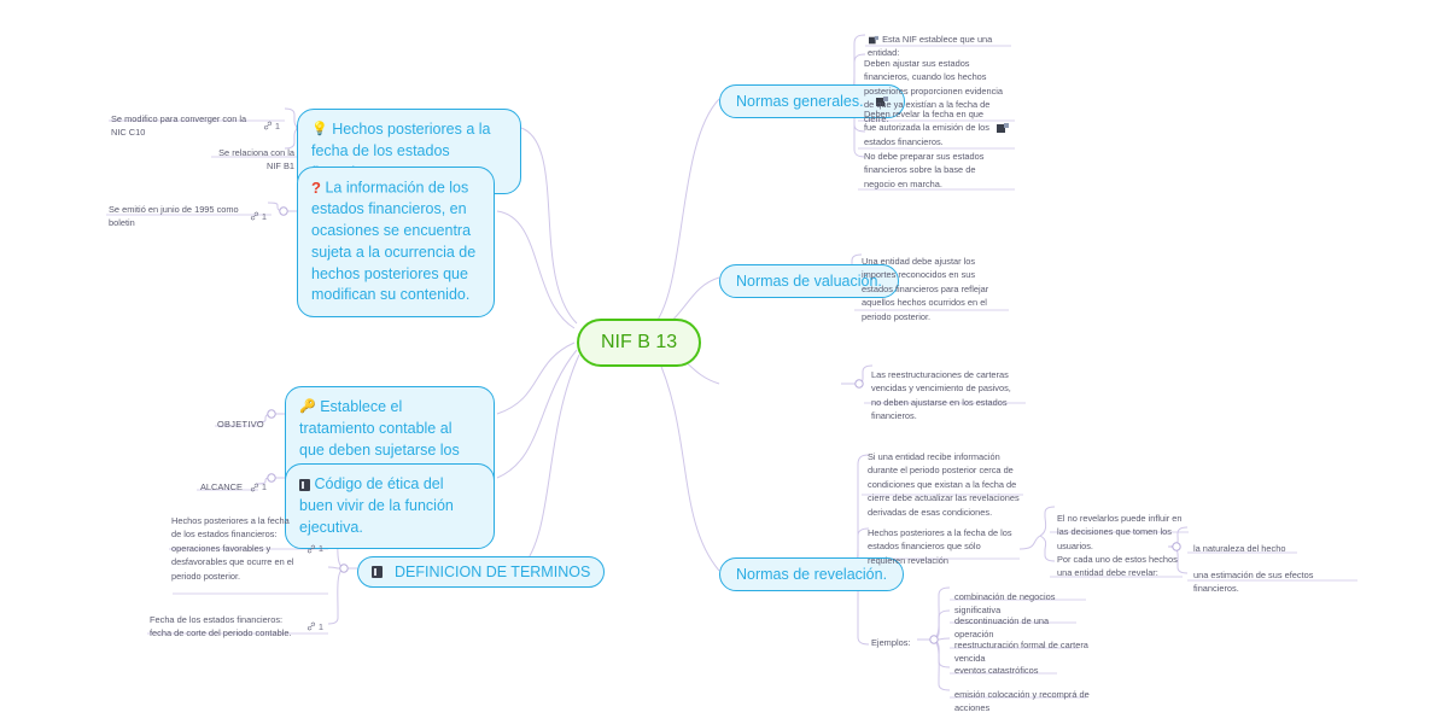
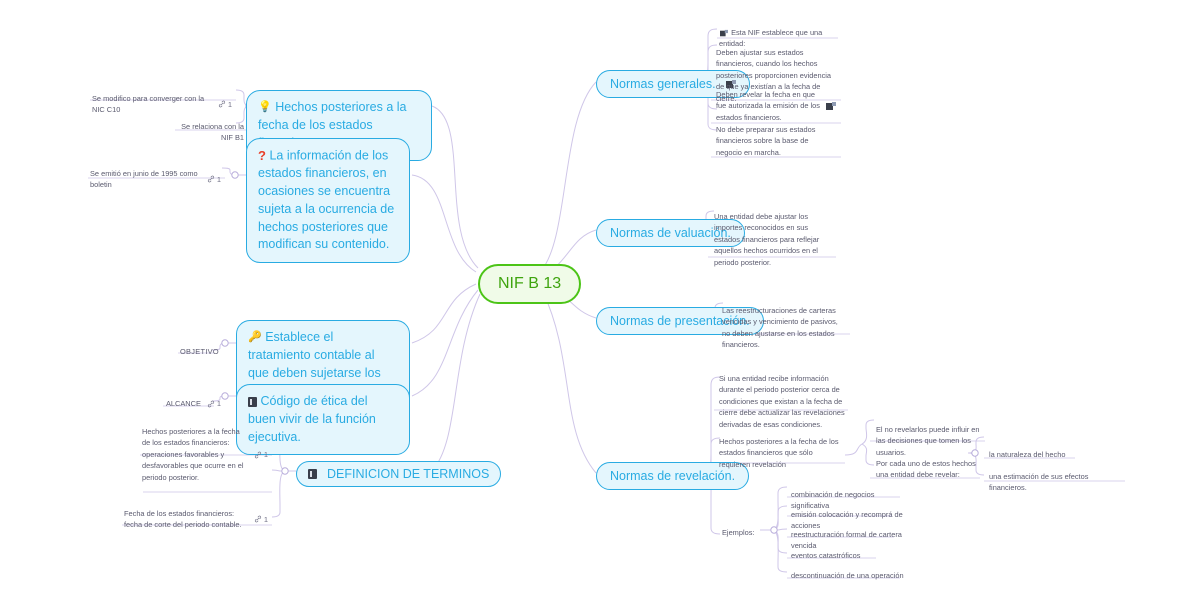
  NIF B 13
  Normas generales.
  Esta NIF establece que una entidad:
  Deben ajustar sus estados financieros, cuando los hechos posteriores proporcionen evidencia de que ya existían a la fecha de cierre.
  Deben revelar la fecha en que fue autorizada la emisión de los estados financieros.
  No debe preparar sus estados financieros sobre la base de negocio en marcha.
  Normas de valuación.
  Una entidad debe ajustar los importes reconocidos en sus estados financieros para reflejar aquellos hechos ocurridos en el periodo posterior.
+ Normas de presentación.
  Las reestructuraciones de carteras vencidas y vencimiento de pasivos, no deben ajustarse en los estados financieros.
  Normas de revelación.
  Si una entidad recibe información durante el periodo posterior cerca de condiciones que existan a la fecha de cierre debe actualizar las revelaciones derivadas de esas condiciones.
  Hechos posteriores a la fecha de los estados financieros que sólo requieren revelación
  Ejemplos:
  El no revelarlos puede influir en las decisiones que tomen los usuarios.
  Por cada uno de estos hechos una entidad debe revelar:
  la naturaleza del hecho
  una estimación de sus efectos financieros.
  combinación de negocios significativa
- descontinuación de una operación
+ emisión colocación y recomprá de acciones
  reestructuración formal de cartera vencida
  eventos catastróficos
- emisión colocación y recomprá de acciones
+ descontinuación de una operación
  💡 Hechos posteriores a la fecha de los estados
  Se modifico para converger con la NIC C10
  1
  Se relaciona con la NIF B1
  ? La información de los estados financieros, en ocasiones se encuentra sujeta a la ocurrencia de hechos posteriores que modifican su contenido.
  Se emitió en junio de 1995 como boletin
  1
  OBJETIVO
  Código de ética del buen vivir de la función ejecutiva.
  ALCANCE
  1
  DEFINICION DE TERMINOS
  Hechos posteriores a la fecha de los estados financieros: operaciones favorables y desfavorables que ocurre en el periodo posterior.
  1
  Fecha de los estados financieros: fecha de corte del periodo contable.
  1
